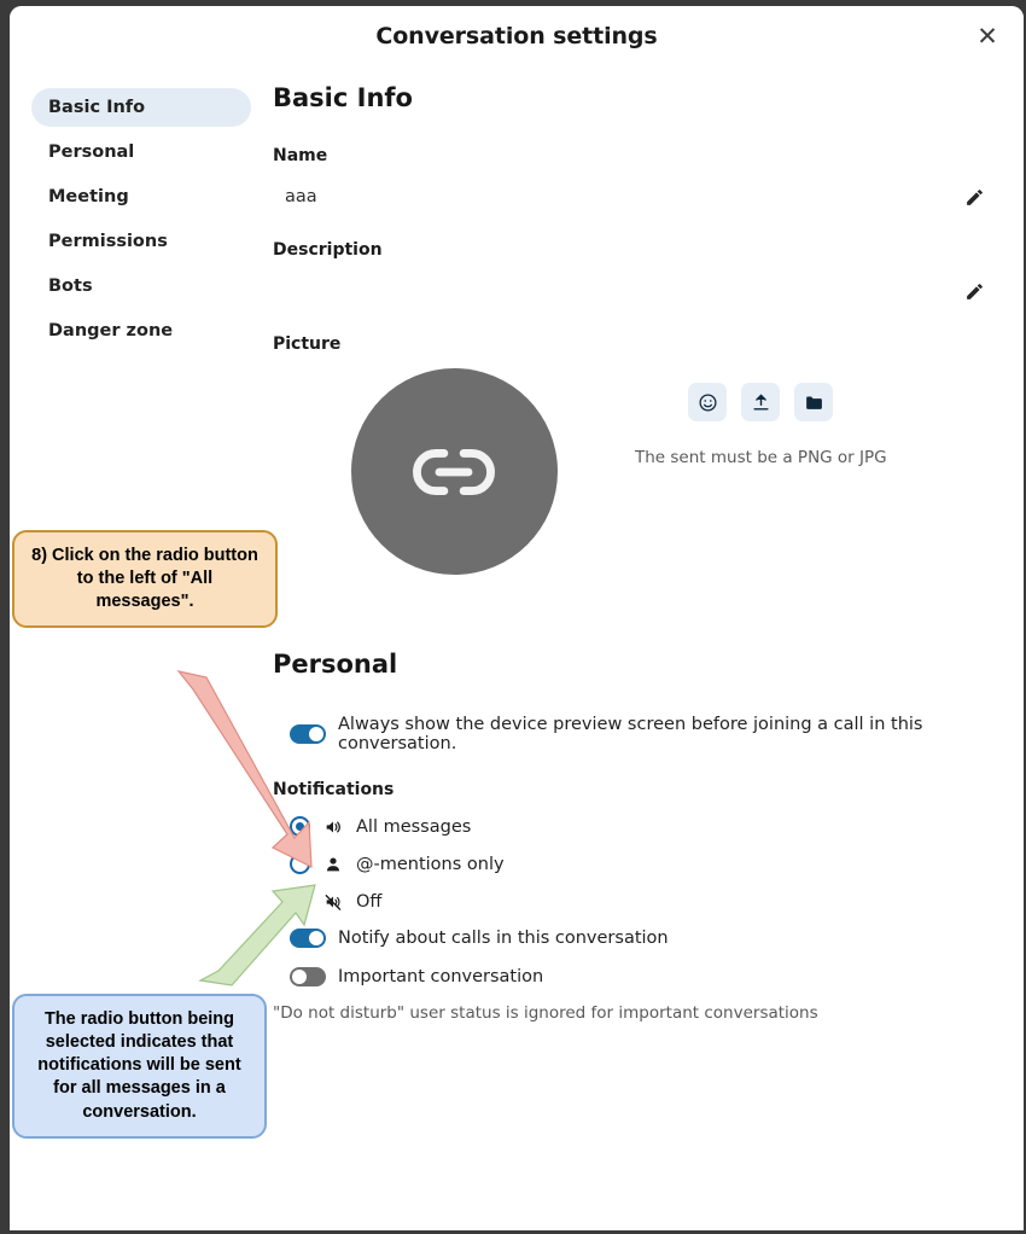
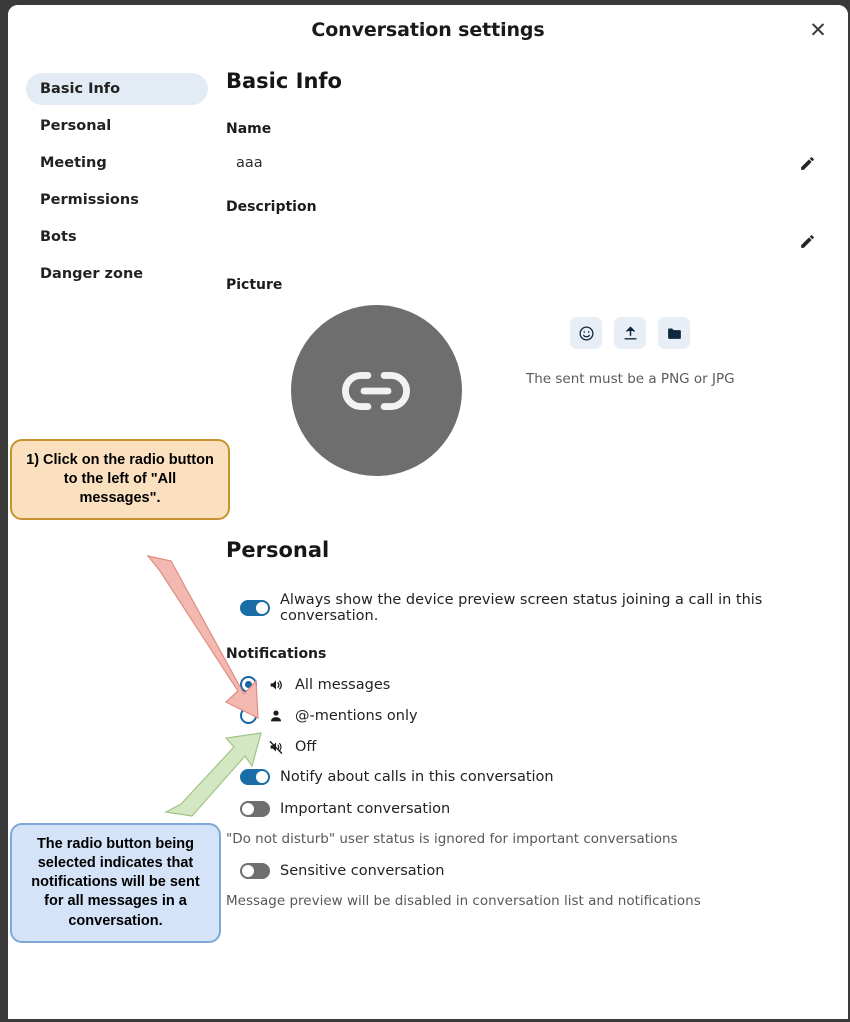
  Conversation settings
  ✕
  Basic Info
  Personal
  Meeting
  Permissions
  Bots
  Danger zone
  Basic Info
  Name
  aaa
  Description
  Picture
  The sent must be a PNG or JPG
  Personal
- Always show the device preview screen before joining a call in this conversation.
+ Always show the device preview screen status joining a call in this conversation.
  Notifications
  All messages
  @-mentions only
  Off
  Notify about calls in this conversation
  Important conversation
  "Do not disturb" user status is ignored for important conversations
+ Sensitive conversation
+ Message preview will be disabled in conversation list and notifications
- 8) Click on the radio button to the left of "All messages".
+ 1) Click on the radio button to the left of "All messages".
  The radio button being selected indicates that notifications will be sent for all messages in a conversation.
